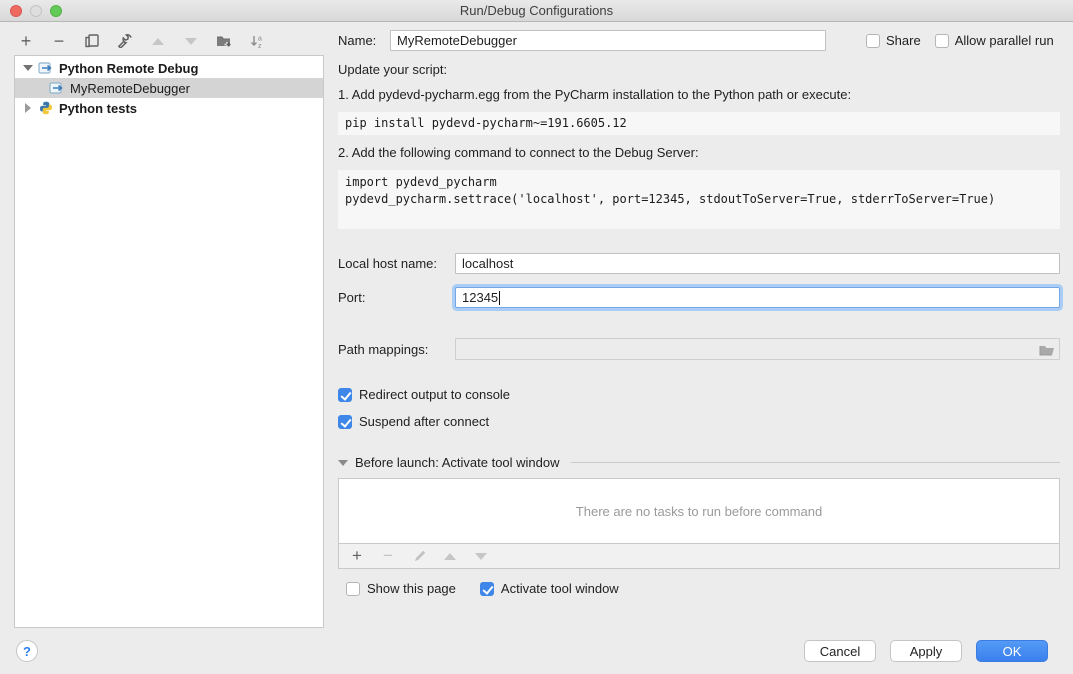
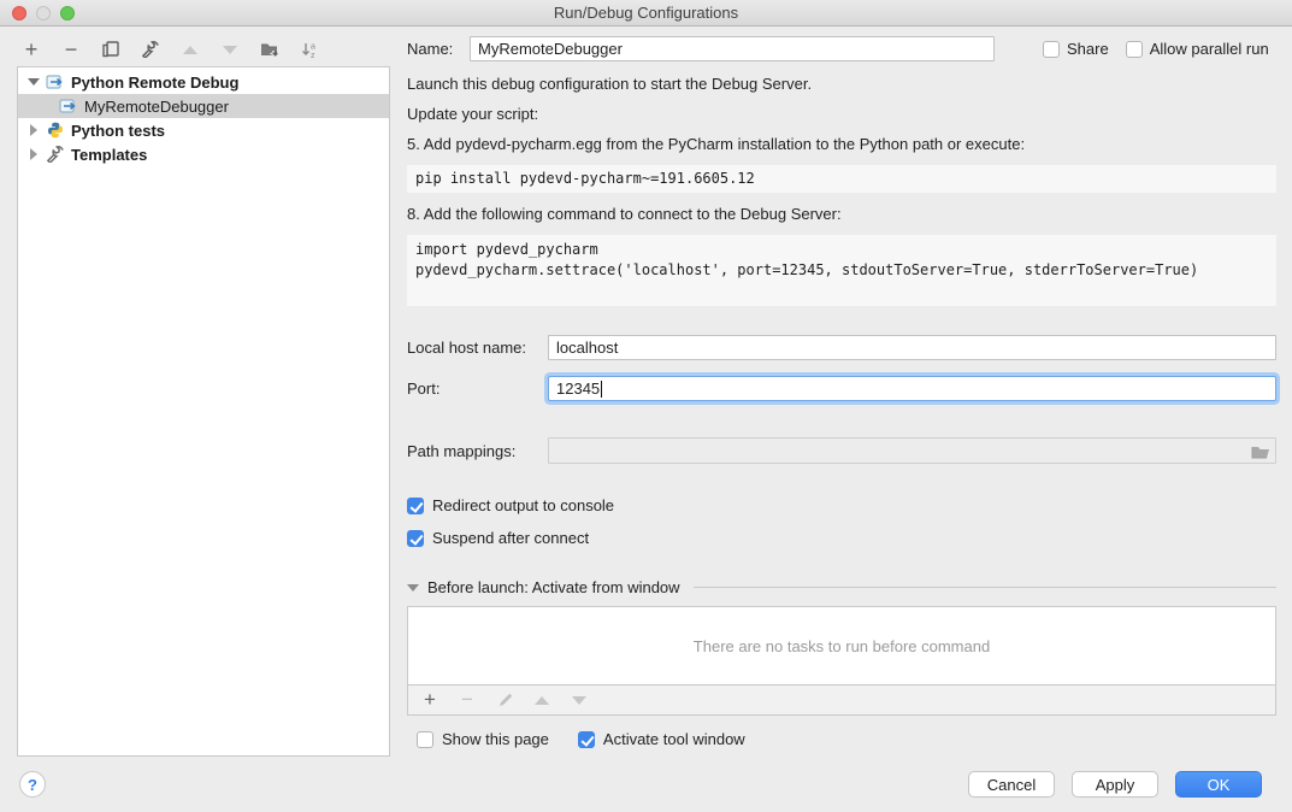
  Run/Debug Configurations
  +
  −
  Python Remote Debug
  MyRemoteDebugger
  Python tests
+ Templates
  Name:
  MyRemoteDebugger
  Share
  Allow parallel run
+ Launch this debug configuration to start the Debug Server.
  Update your script:
- 1. Add pydevd-pycharm.egg from the PyCharm installation to the Python path or execute:
+ 5. Add pydevd-pycharm.egg from the PyCharm installation to the Python path or execute:
  pip install pydevd-pycharm~=191.6605.12
- 2. Add the following command to connect to the Debug Server:
+ 8. Add the following command to connect to the Debug Server:
  import pydevd_pycharm pydevd_pycharm.settrace('localhost', port=12345, stdoutToServer=True, stderrToServer=True)
  Local host name:
  localhost
  Port:
  12345
  Path mappings:
  Redirect output to console
  Suspend after connect
- Before launch: Activate tool window
+ Before launch: Activate from window
  There are no tasks to run before command
  +
  −
  Show this page
  Activate tool window
  ?
  Cancel
  Apply
  OK
